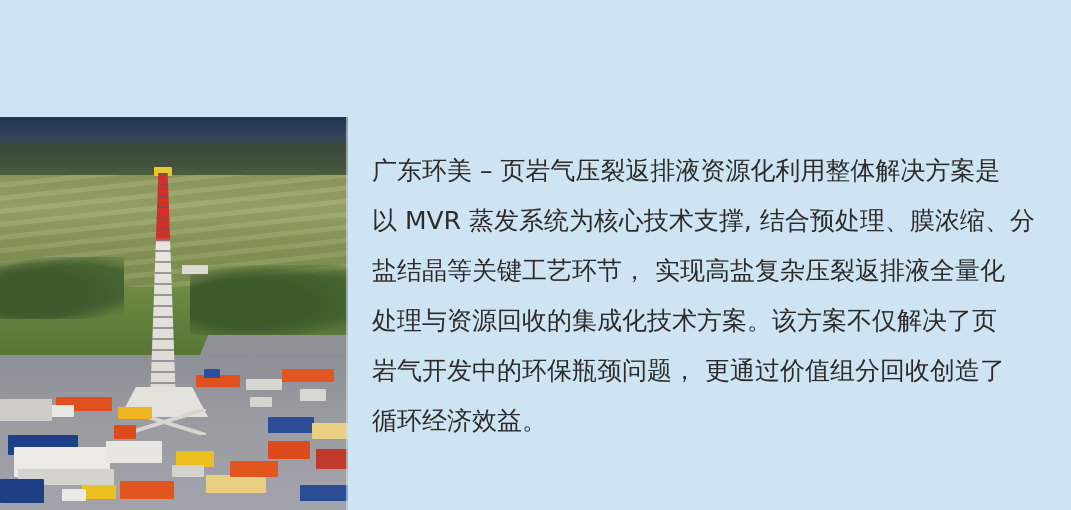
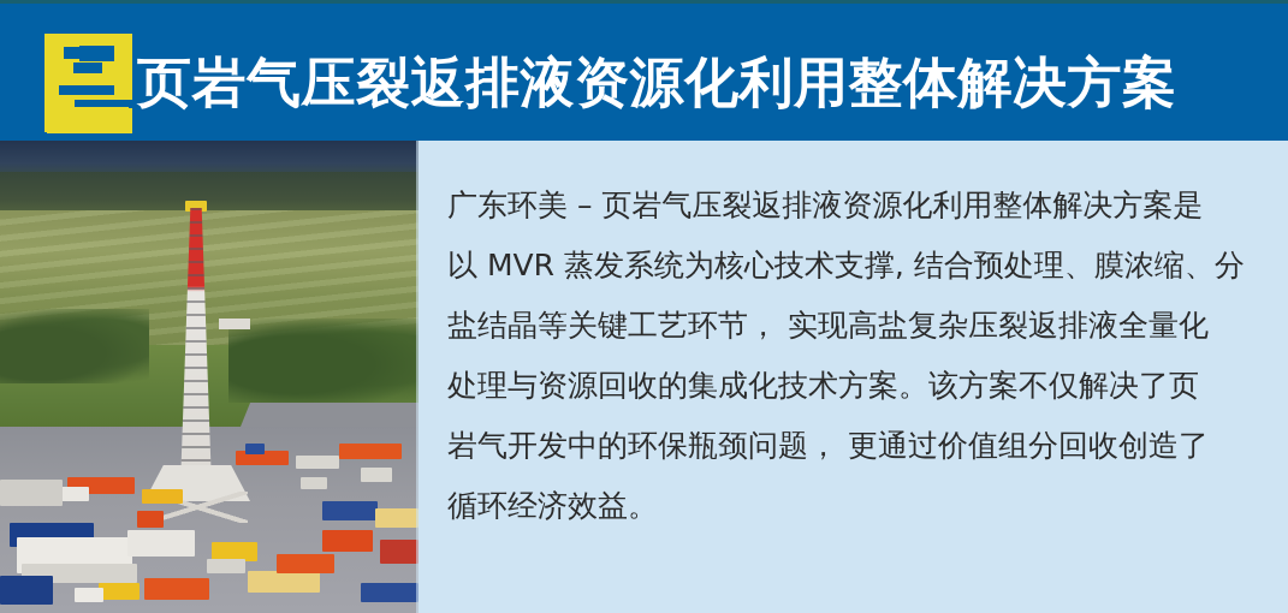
+ 页岩气压裂返排液资源化利用整体解决方案
  广东环美 – 页岩气压裂返排液资源化利用整体解决方案是
  以 MVR 蒸发系统为核心技术支撑, 结合预处理、膜浓缩、分
  盐结晶等关键工艺环节， 实现高盐复杂压裂返排液全量化
  处理与资源回收的集成化技术方案。该方案不仅解决了页
  岩气开发中的环保瓶颈问题， 更通过价值组分回收创造了
  循环经济效益。
